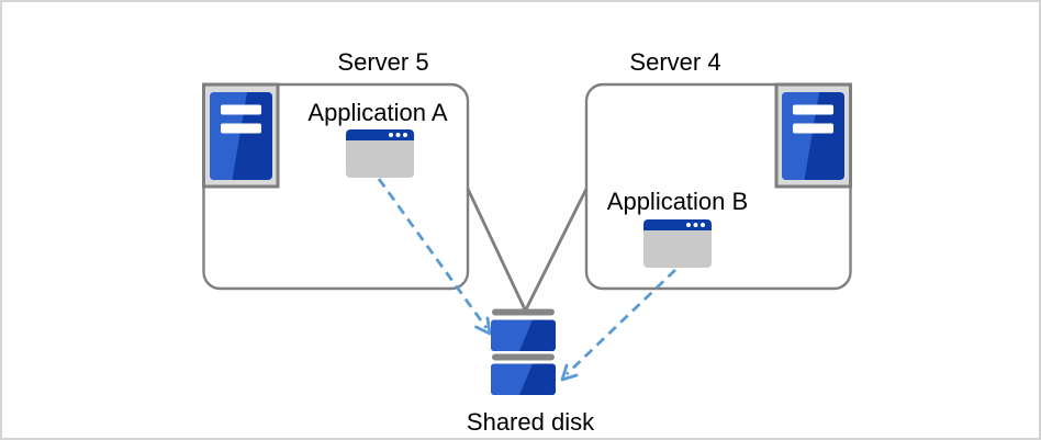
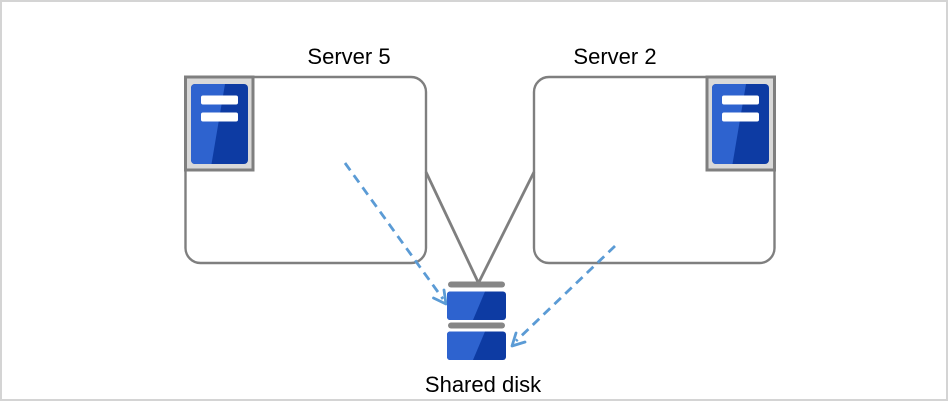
  Server 5
- Server 4
+ Server 2
- Application A
- Application B
  Shared disk
